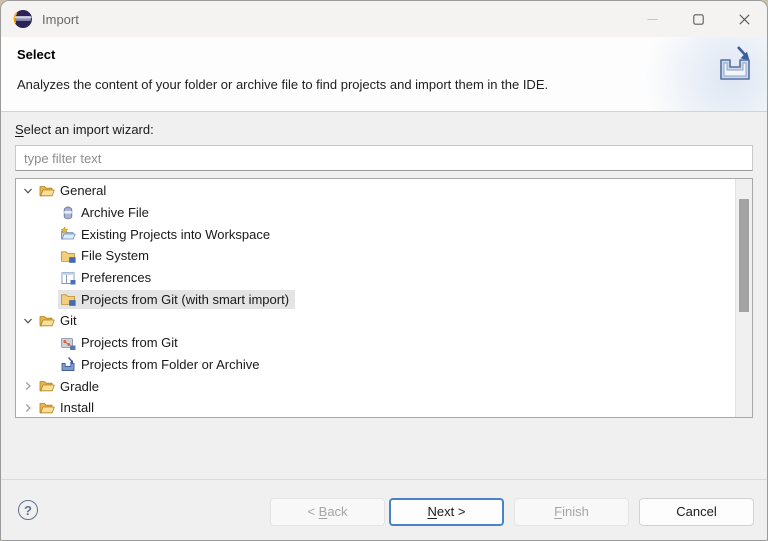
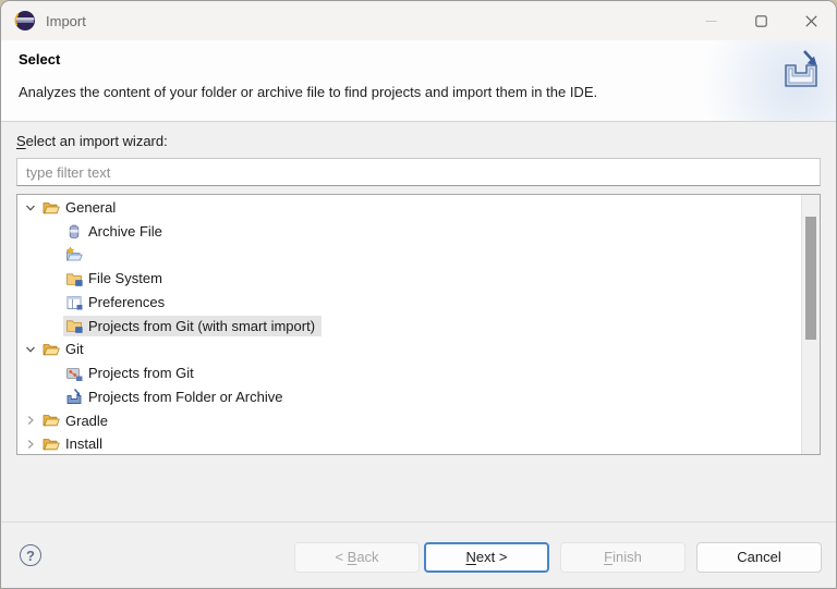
  Import
  Select
  Analyzes the content of your folder or archive file to find projects and import them in the IDE.
  Select an import wizard:
  type filter text
  General
  Archive File
- Existing Projects into Workspace
  File System
  Preferences
  Projects from Git (with smart import)
  Git
  Projects from Git
  Projects from Folder or Archive
  Gradle
  Install
  ?
  < Back
  Next >
  Finish
  Cancel
